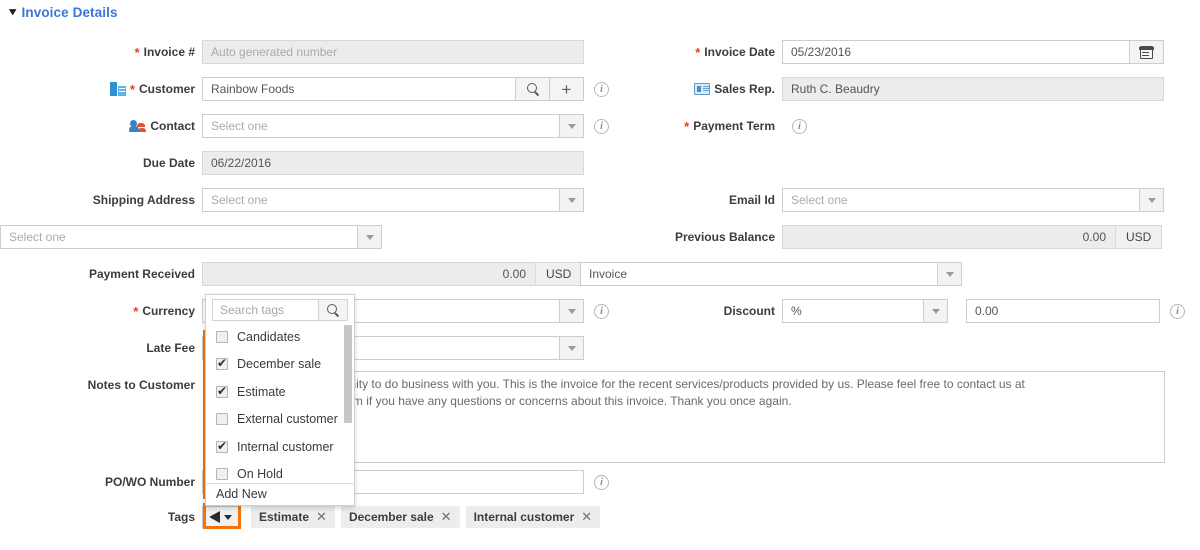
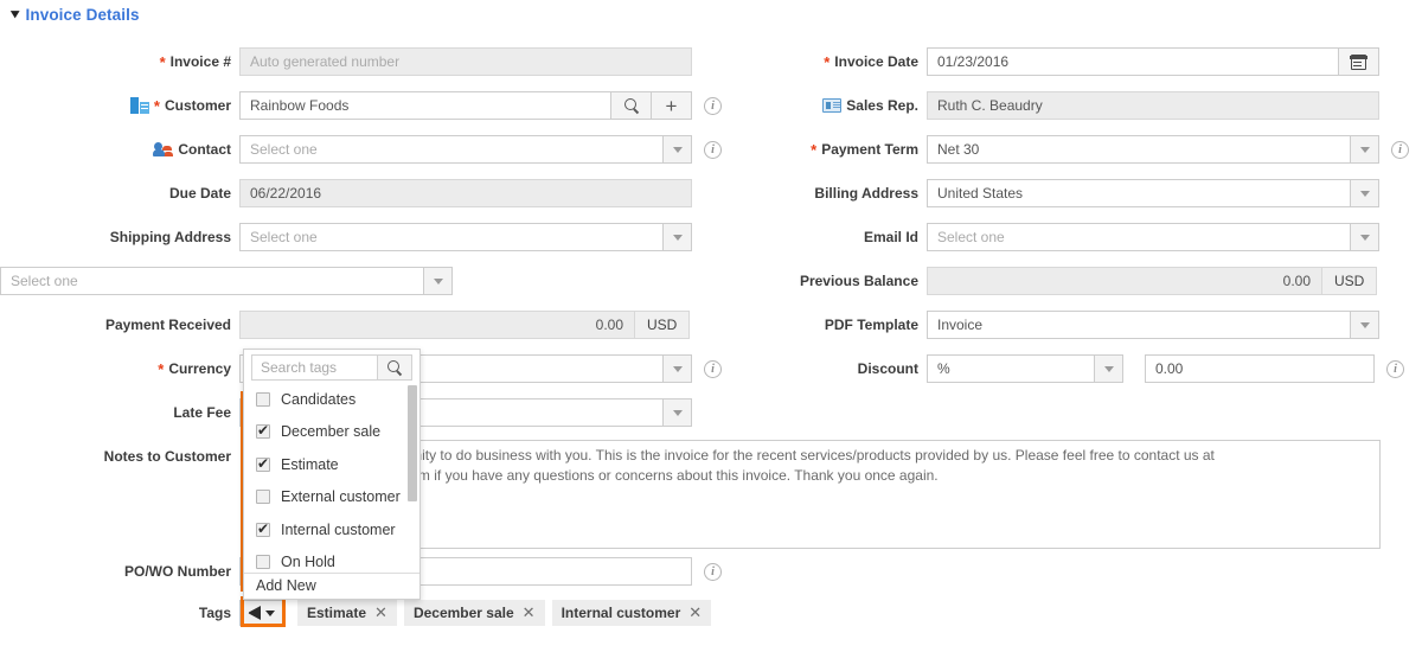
  ▾
  Invoice Details
  *
  Invoice #
  Auto generated number
  *
  Customer
  Rainbow Foods
  +
  i
  Contact
  Select one
  i
  Due Date
  06/22/2016
  Shipping Address
  Select one
  Select one
  Payment Received
  0.00
  USD
  *
  Currency
  i
  Late Fee
  Notes to Customer
  ity to do business with you. This is the invoice for the recent services/products provided by us. Please feel free to contact us at m if you have any questions or concerns about this invoice. Thank you once again.
  PO/WO Number
  i
  *
  Invoice Date
- 05/23/2016
+ 01/23/2016
  Sales Rep.
  Ruth C. Beaudry
  *
  Payment Term
+ Net 30
  i
+ Billing Address
+ United States
  Email Id
  Select one
  Previous Balance
  0.00
  USD
+ PDF Template
  Invoice
  Discount
  %
  0.00
  i
  Tags
  Estimate
  ✕
  December sale
  ✕
  Internal customer
  ✕
  Search tags
  Candidates
  December sale
  Estimate
  External customer
  Internal customer
  On Hold
  Add New
